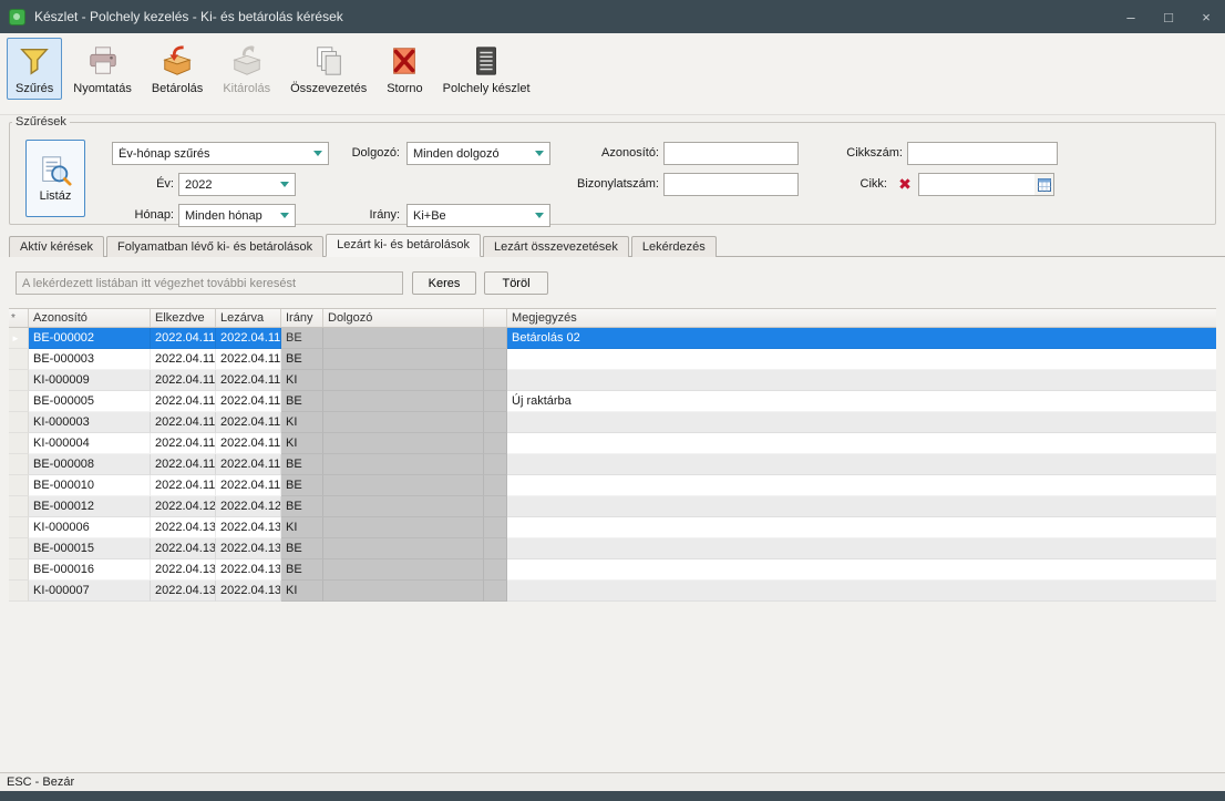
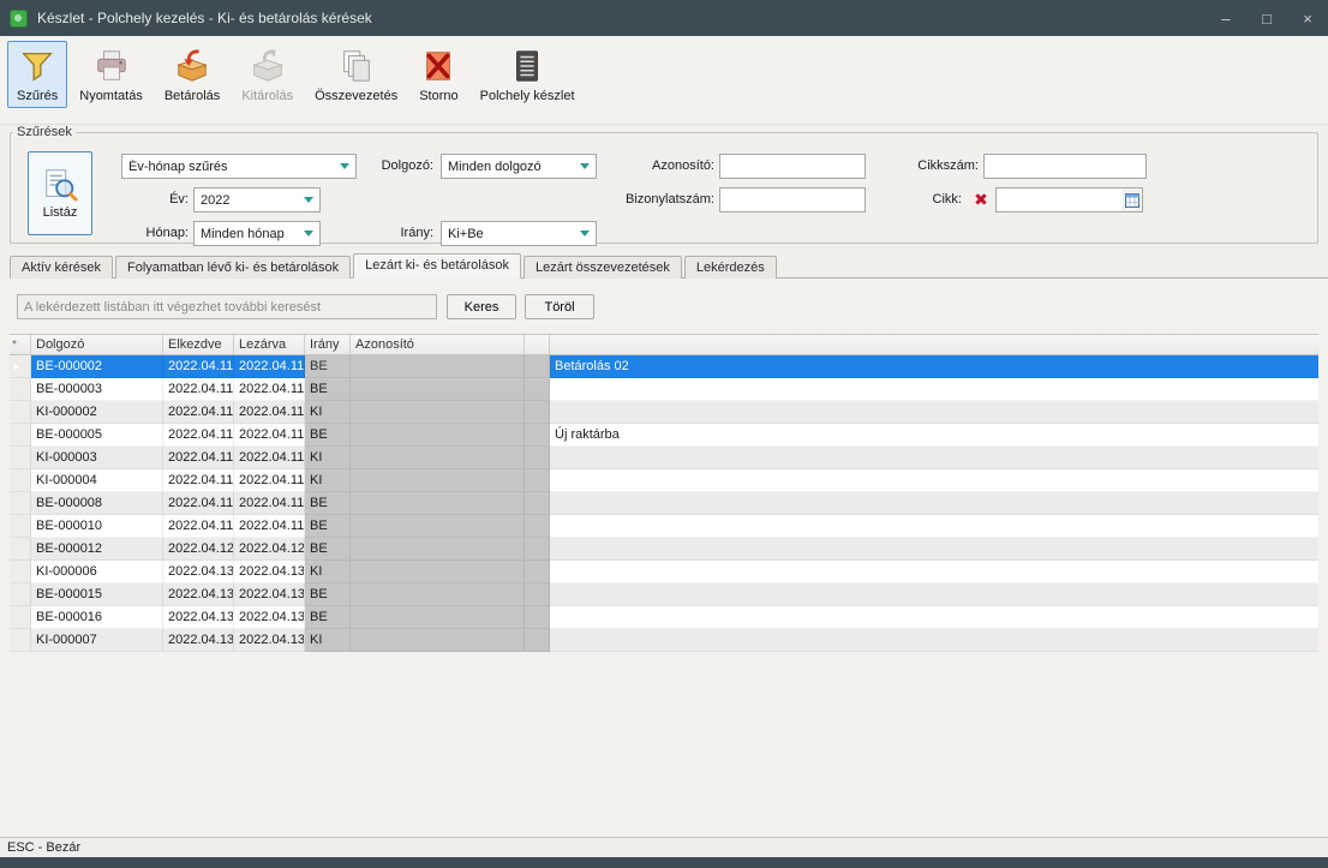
  Készlet - Polchely kezelés - Ki- és betárolás kérések
  –
  □
  ×
  Szűrés
  Nyomtatás
  Betárolás
  Kitárolás
  Összevezetés
  Storno
  Polchely készlet
  Szűrések
  Listáz
  Év-hónap szűrés
  Dolgozó:
  Minden dolgozó
  Azonosító:
  Cikkszám:
  Év:
  2022
  Bizonylatszám:
  Cikk:
  ✖
  Hónap:
  Minden hónap
  Irány:
  Ki+Be
  Aktív kérések
  Folyamatban lévő ki- és betárolások
  Lezárt ki- és betárolások
  Lezárt összevezetések
  Lekérdezés
  A lekérdezett listában itt végezhet további keresést
  Keres
  Töröl
  *
- Azonosító
+ Dolgozó
  Elkezdve
  Lezárva
  Irány
- Dolgozó
+ Azonosító
- Megjegyzés
  BE-000002
  2022.04.11
  2022.04.11
  BE
  Betárolás 02
  BE-000003
  2022.04.11
  2022.04.11
  BE
- KI-000009
+ KI-000002
  2022.04.11
  2022.04.11
  KI
  BE-000005
  2022.04.11
  2022.04.11
  BE
  Új raktárba
  KI-000003
  2022.04.11
  2022.04.11
  KI
  KI-000004
  2022.04.11
  2022.04.11
  KI
  BE-000008
  2022.04.11
  2022.04.11
  BE
  BE-000010
  2022.04.11
  2022.04.11
  BE
  BE-000012
  2022.04.12
  2022.04.12
  BE
  KI-000006
  2022.04.13
  2022.04.13
  KI
  BE-000015
  2022.04.13
  2022.04.13
  BE
  BE-000016
  2022.04.13
  2022.04.13
  BE
  KI-000007
  2022.04.13
  2022.04.13
  KI
  ESC - Bezár
